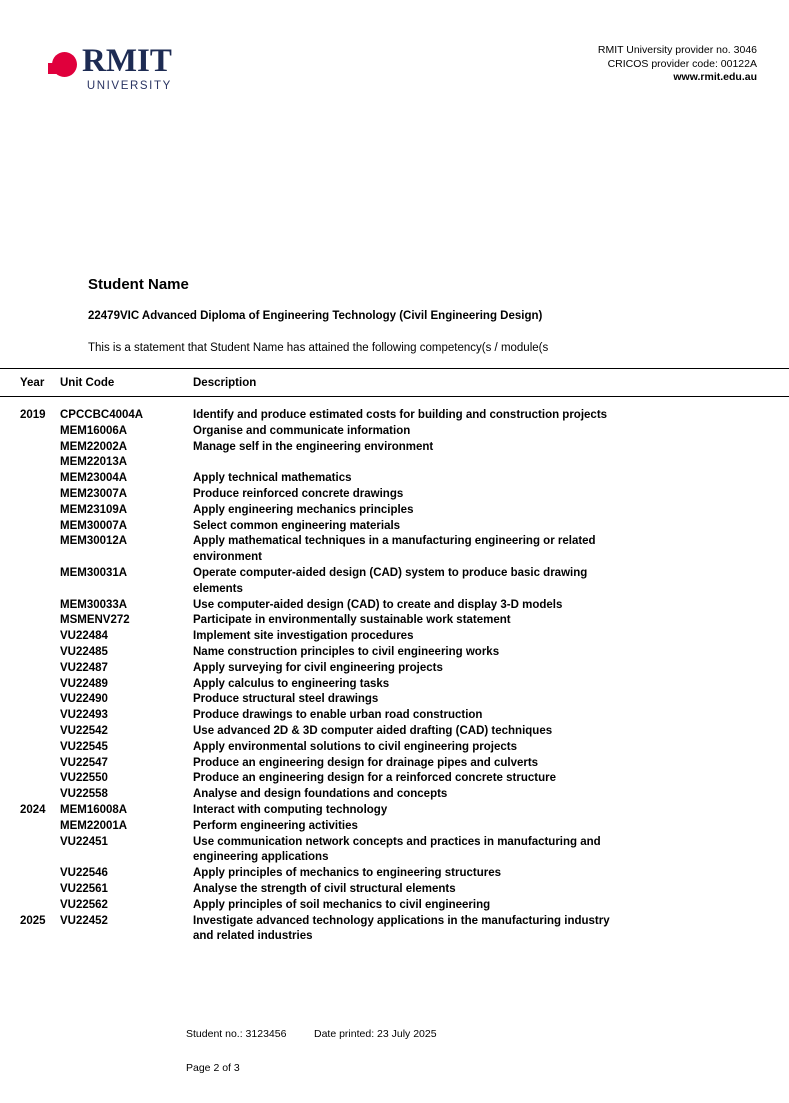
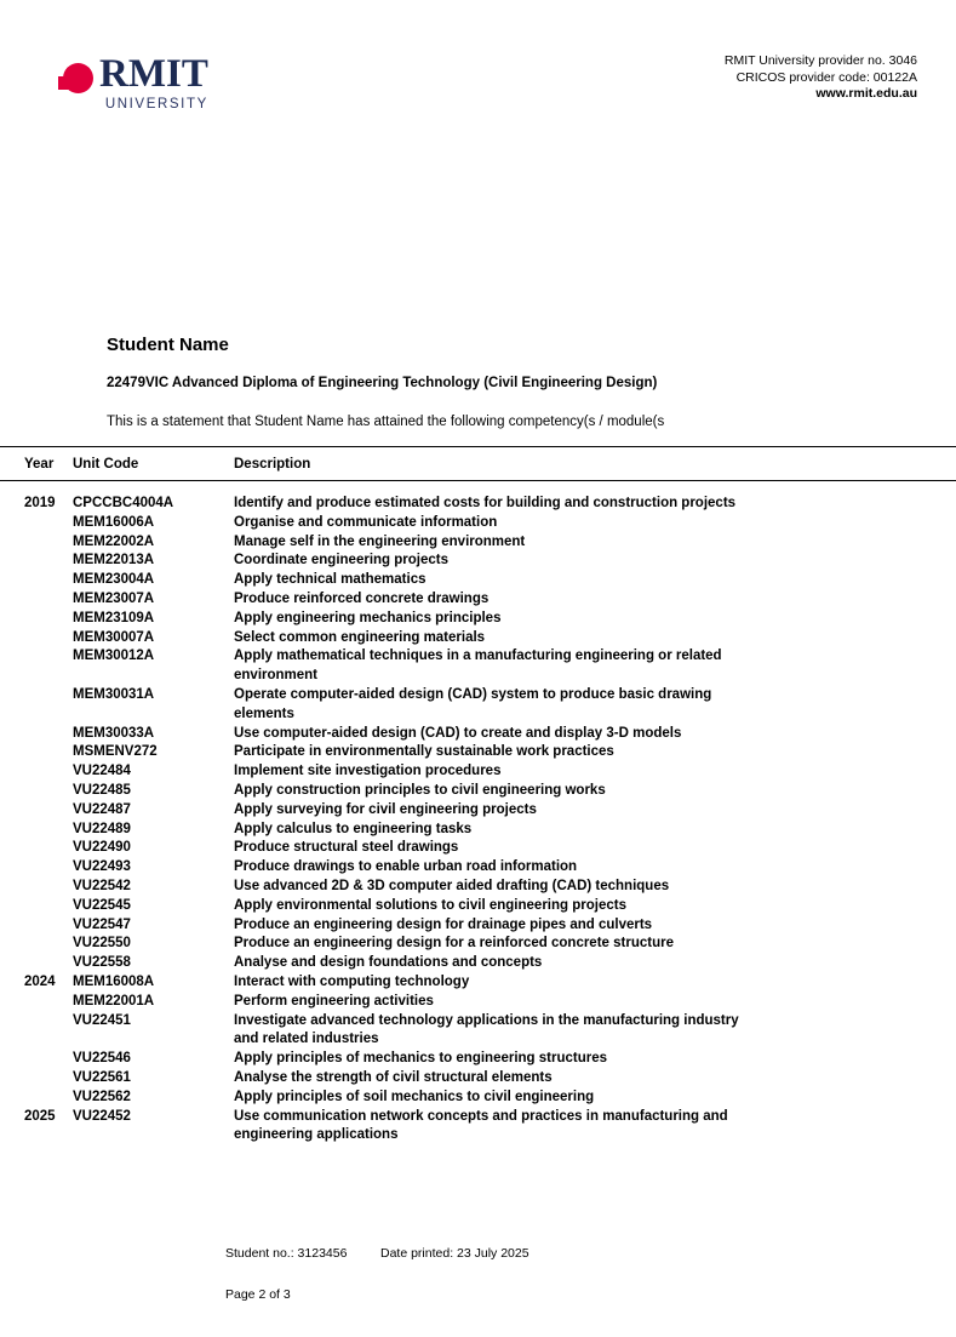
  RMIT
  UNIVERSITY
  RMIT University provider no. 3046
  CRICOS provider code: 00122A
  www.rmit.edu.au
  Student Name
  22479VIC Advanced Diploma of Engineering Technology (Civil Engineering Design)
  This is a statement that Student Name has attained the following competency(s / module(s
  Year
  Unit Code
  Description
  2019
  CPCCBC4004A
  Identify and produce estimated costs for building and construction projects
  MEM16006A
  Organise and communicate information
  MEM22002A
  Manage self in the engineering environment
  MEM22013A
+ Coordinate engineering projects
  MEM23004A
  Apply technical mathematics
  MEM23007A
  Produce reinforced concrete drawings
  MEM23109A
  Apply engineering mechanics principles
  MEM30007A
  Select common engineering materials
  MEM30012A
  Apply mathematical techniques in a manufacturing engineering or related environment
  MEM30031A
  Operate computer-aided design (CAD) system to produce basic drawing elements
  MEM30033A
  Use computer-aided design (CAD) to create and display 3-D models
  MSMENV272
- Participate in environmentally sustainable work statement
+ Participate in environmentally sustainable work practices
  VU22484
  Implement site investigation procedures
  VU22485
- Name construction principles to civil engineering works
+ Apply construction principles to civil engineering works
  VU22487
  Apply surveying for civil engineering projects
  VU22489
  Apply calculus to engineering tasks
  VU22490
  Produce structural steel drawings
  VU22493
- Produce drawings to enable urban road construction
+ Produce drawings to enable urban road information
  VU22542
  Use advanced 2D & 3D computer aided drafting (CAD) techniques
  VU22545
  Apply environmental solutions to civil engineering projects
  VU22547
  Produce an engineering design for drainage pipes and culverts
  VU22550
  Produce an engineering design for a reinforced concrete structure
  VU22558
  Analyse and design foundations and concepts
  2024
  MEM16008A
  Interact with computing technology
  MEM22001A
  Perform engineering activities
  VU22451
- Use communication network concepts and practices in manufacturing and engineering applications
+ Investigate advanced technology applications in the manufacturing industry and related industries
  VU22546
  Apply principles of mechanics to engineering structures
  VU22561
  Analyse the strength of civil structural elements
  VU22562
  Apply principles of soil mechanics to civil engineering
  2025
  VU22452
- Investigate advanced technology applications in the manufacturing industry and related industries
+ Use communication network concepts and practices in manufacturing and engineering applications
  Student no.: 3123456
  Date printed: 23 July 2025
  Page 2 of 3
